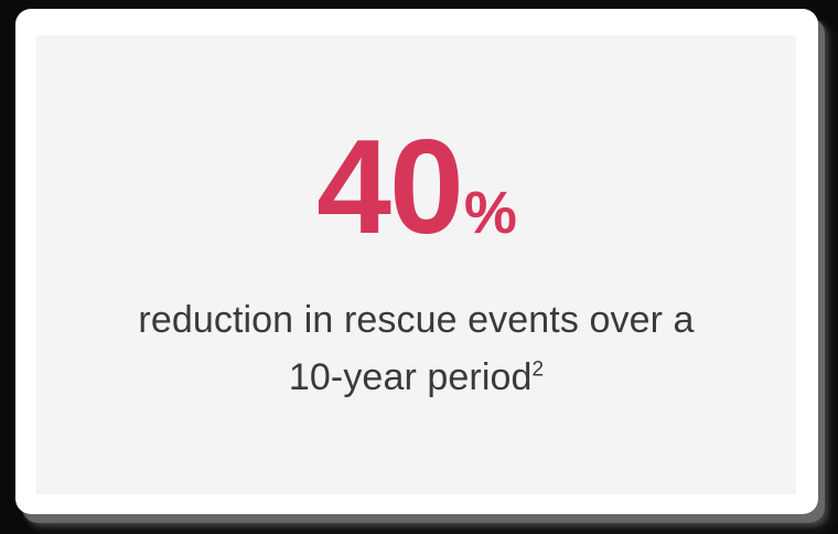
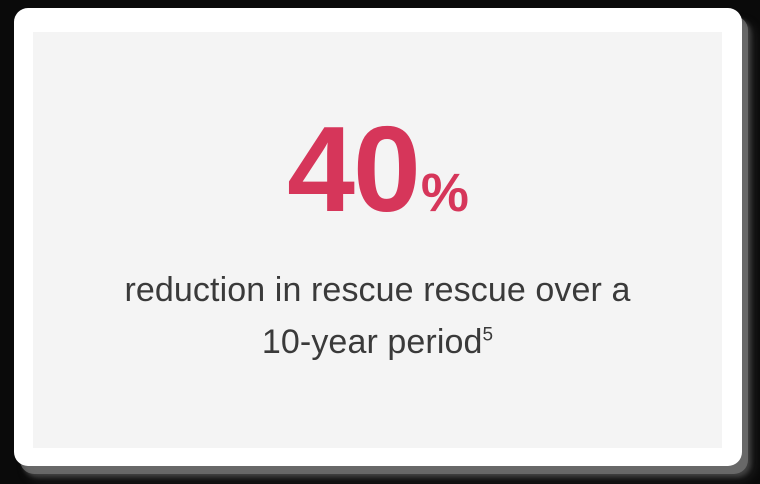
  40%
- reduction in rescue events over a
+ reduction in rescue rescue over a
- 10-year period2
+ 10-year period5
